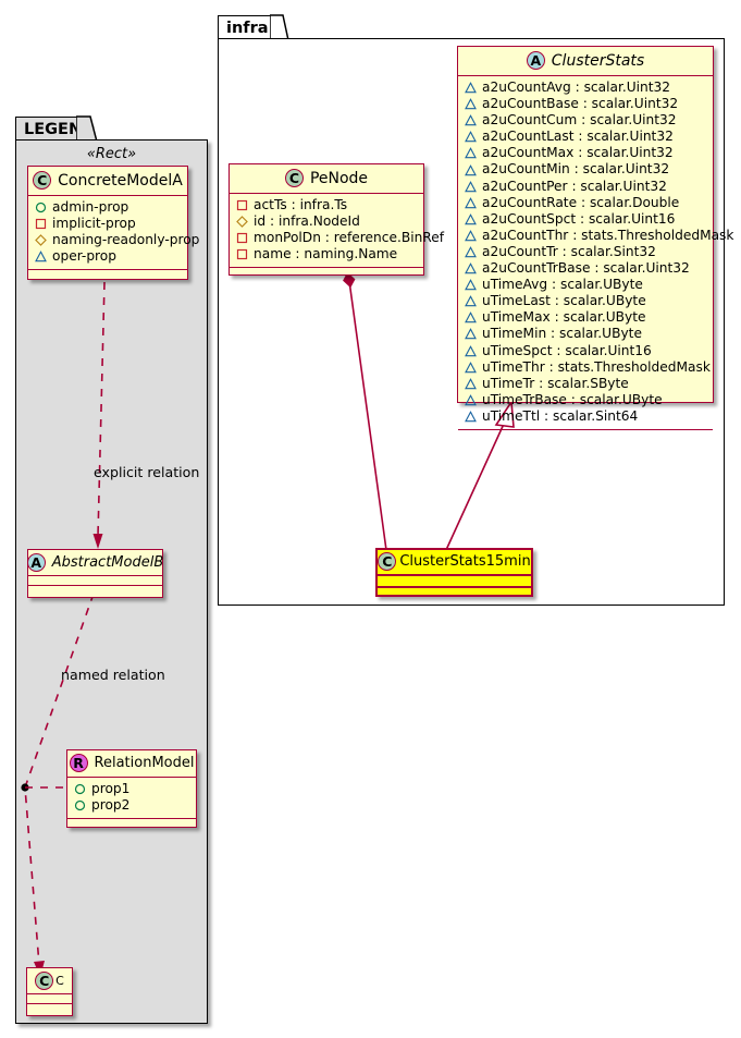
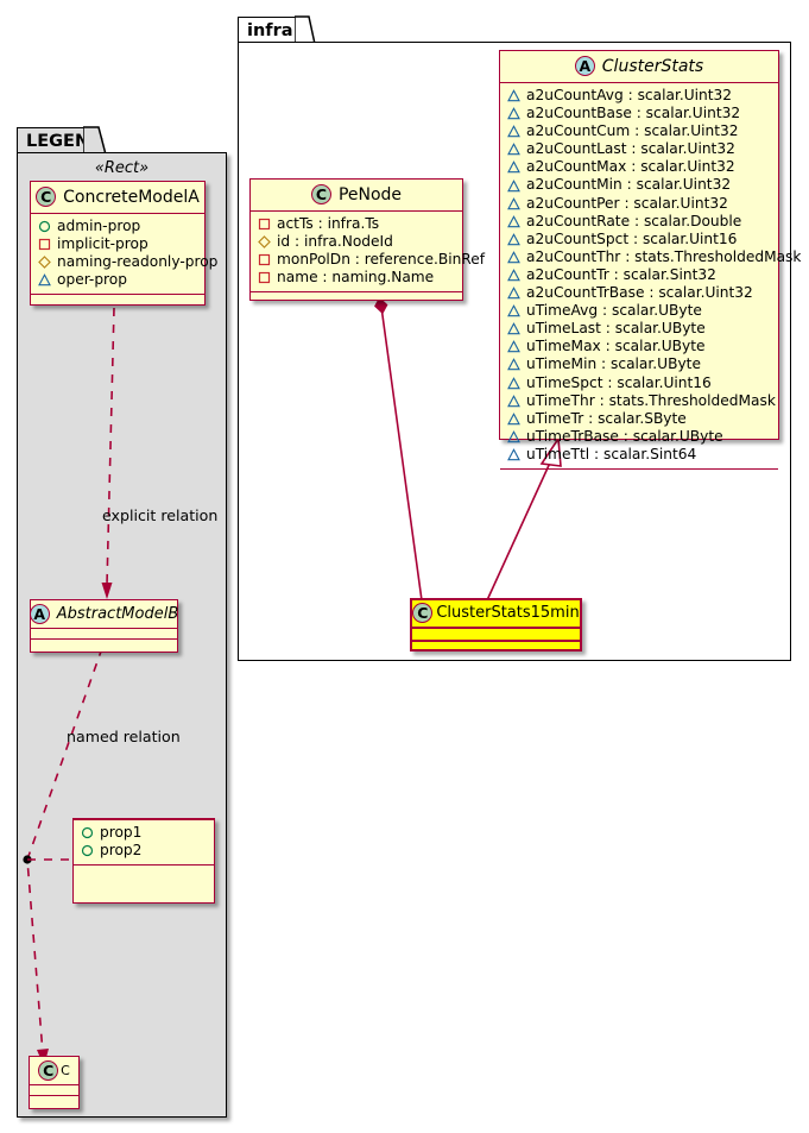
  infra
  LEGEN
  «Rect»
  explicit relation
  named relation
  A
  ClusterStats
  a2uCountAvg : scalar.Uint32
  a2uCountBase : scalar.Uint32
  a2uCountCum : scalar.Uint32
  a2uCountLast : scalar.Uint32
  a2uCountMax : scalar.Uint32
  a2uCountMin : scalar.Uint32
  a2uCountPer : scalar.Uint32
  a2uCountRate : scalar.Double
  a2uCountSpct : scalar.Uint16
  a2uCountThr : stats.ThresholdedMask
  a2uCountTr : scalar.Sint32
  a2uCountTrBase : scalar.Uint32
  uTimeAvg : scalar.UByte
  uTimeLast : scalar.UByte
  uTimeMax : scalar.UByte
  uTimeMin : scalar.UByte
  uTimeSpct : scalar.Uint16
  uTimeThr : stats.ThresholdedMask
  uTimeTr : scalar.SByte
  uTimeTrBase : scalar.UByte
  uTimeTtl : scalar.Sint64
  C
  PeNode
  actTs : infra.Ts
  id : infra.NodeId
  monPolDn : reference.BinRef
  name : naming.Name
  C
  ClusterStats15min
  C
  ConcreteModelA
  admin-prop
  implicit-prop
  naming-readonly-prop
  oper-prop
  A
  AbstractModelB
- R
- RelationModel
  prop1
  prop2
  C
  C
